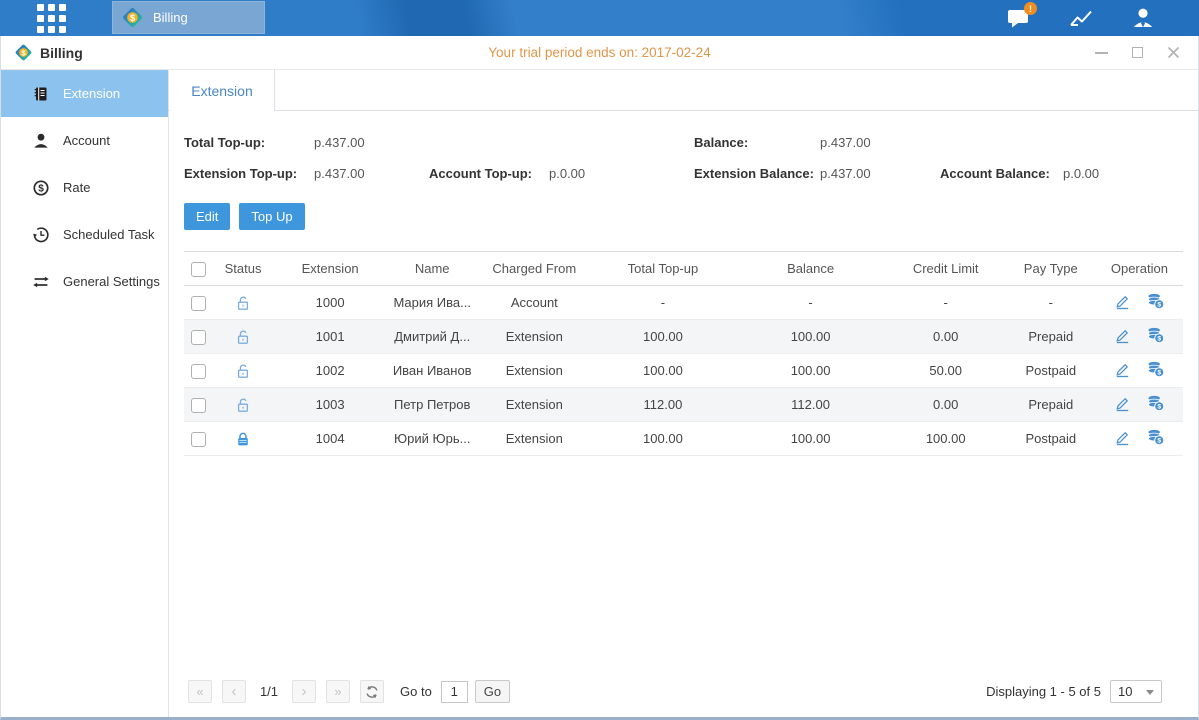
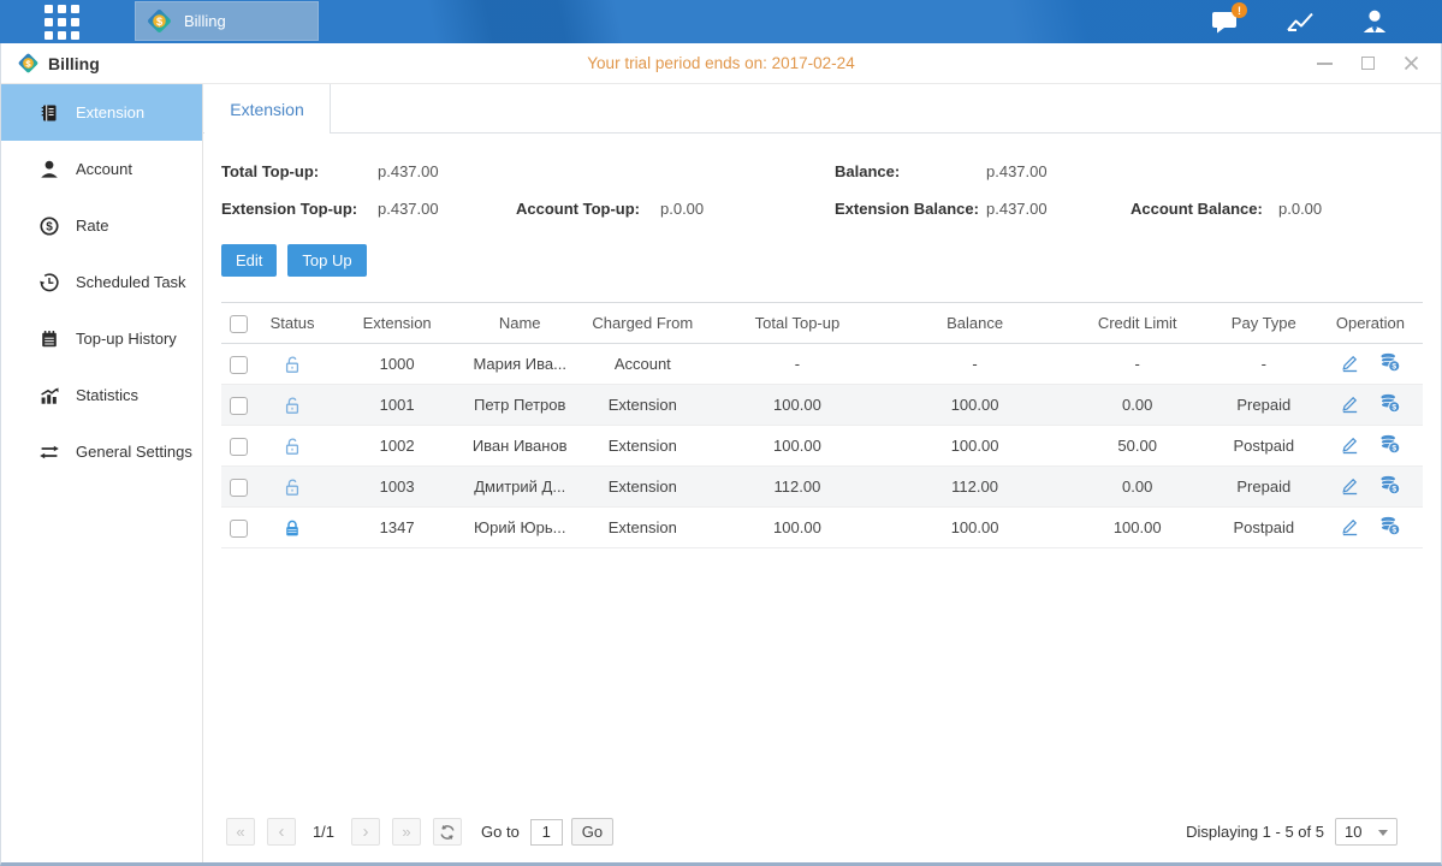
  $
  Billing
  !
  $
  Billing
  Your trial period ends on: 2017-02-24
  Extension
  Account
  $
  Rate
  Scheduled Task
+ Top-up History
+ Statistics
  General Settings
  Extension
  Total Top-up:
  p.437.00
  Extension Top-up:
  p.437.00
  Account Top-up:
  p.0.00
  Balance:
  p.437.00
  Extension Balance:
  p.437.00
  Account Balance:
  p.0.00
  Edit
  Top Up
  	Status	Extension	Name	Charged From	Total Top-up	Balance	Credit Limit	Pay Type	Operation
  		1000	Мария Ива...	Account	-	-	-	-
- 		1001	Дмитрий Д...	Extension	100.00	100.00	0.00	Prepaid
+ 		1001	Петр Петров	Extension	100.00	100.00	0.00	Prepaid
  		1002	Иван Иванов	Extension	100.00	100.00	50.00	Postpaid
- 		1003	Петр Петров	Extension	112.00	112.00	0.00	Prepaid
+ 		1003	Дмитрий Д...	Extension	112.00	112.00	0.00	Prepaid
- 		1004	Юрий Юрь...	Extension	100.00	100.00	100.00	Postpaid
+ 		1347	Юрий Юрь...	Extension	100.00	100.00	100.00	Postpaid
  1/1
  Go to
  1
  Go
  Displaying 1 - 5 of 5
  10
